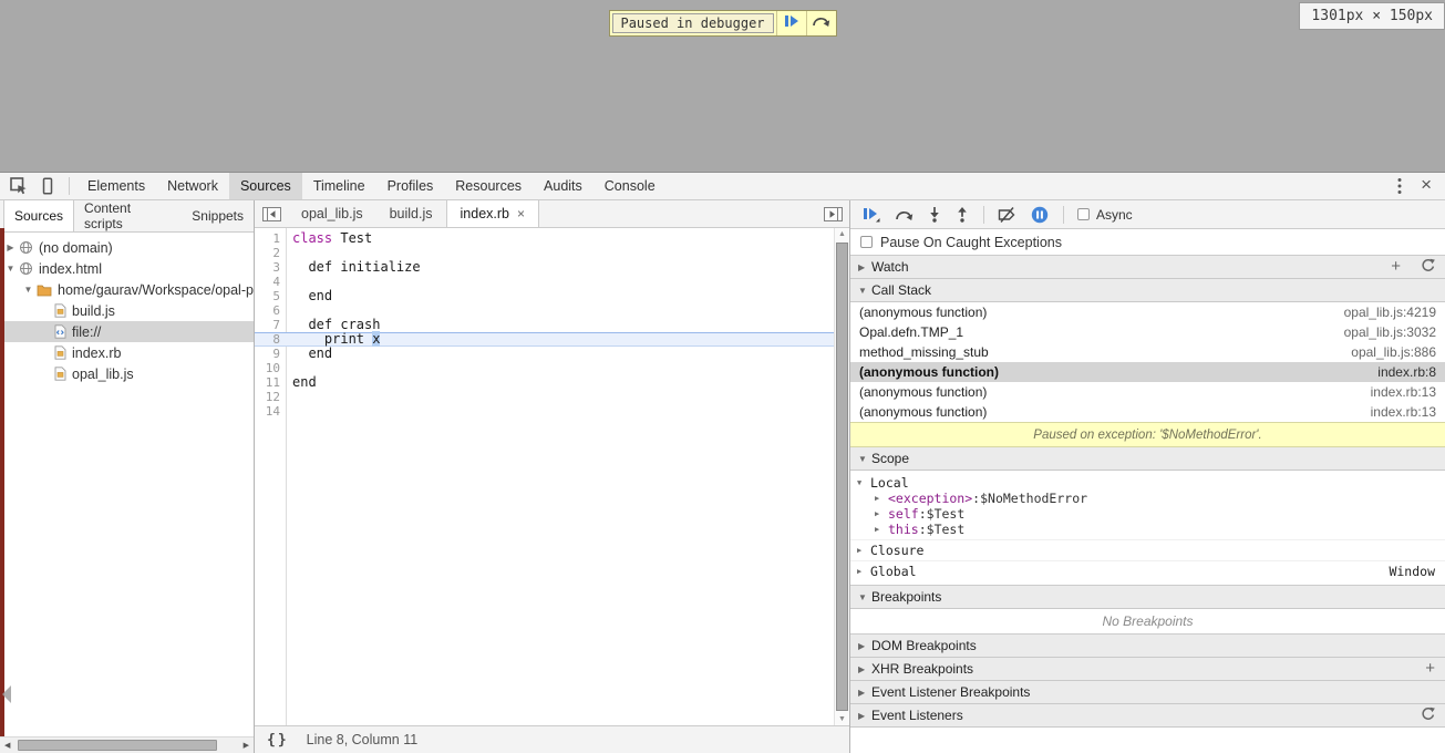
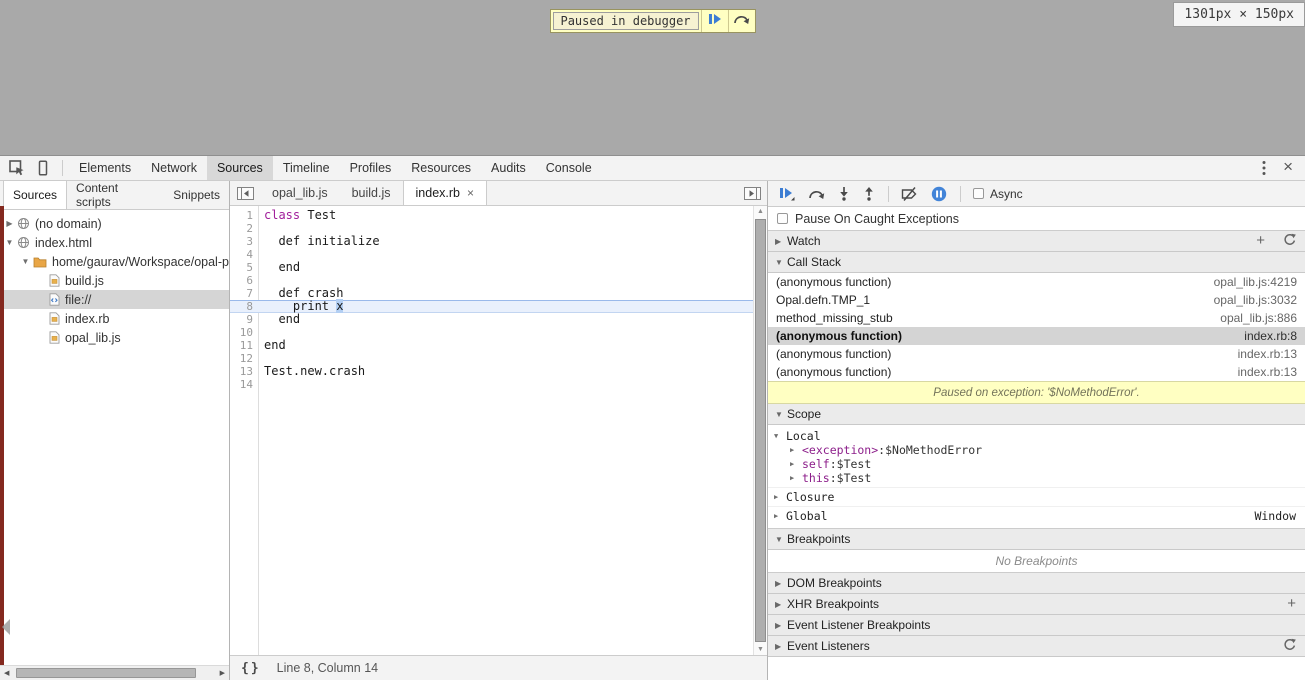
  Paused in debugger
  1301px × 150px
  Elements
  Network
  Sources
  Timeline
  Profiles
  Resources
  Audits
  Console
  ×
  Sources
  Content scripts
  Snippets
  ▶
  (no domain)
  ▼
  index.html
  ▼
  home/gaurav/Workspace/opal-p
  build.js
  file://
  index.rb
  opal_lib.js
  opal_lib.js
  build.js
  index.rb
  ×
  1
  class Test
  2
  3
  def initialize
  4
  5
  end
  6
  7
  def crash
  8
  print x
  9
  end
  10
  11
  end
  12
+ 13
+ Test.new.crash
  14
  {}
- Line 8, Column 11
+ Line 8, Column 14
  Async
  Pause On Caught Exceptions
  ▶
  Watch
  +
  ▼
  Call Stack
  (anonymous function)
  opal_lib.js:4219
  Opal.defn.TMP_1
  opal_lib.js:3032
  method_missing_stub
  opal_lib.js:886
  (anonymous function)
  index.rb:8
  (anonymous function)
  index.rb:13
  (anonymous function)
  index.rb:13
  Paused on exception: '$NoMethodError'.
  ▼
  Scope
  ▼
  Local
  ▶
  <exception>
  :
  $NoMethodError
  ▶
  self
  :
  $Test
  ▶
  this
  :
  $Test
  ▶
  Closure
  ▶
  Global
  Window
  ▼
  Breakpoints
  No Breakpoints
  ▶
  DOM Breakpoints
  ▶
  XHR Breakpoints
  +
  ▶
  Event Listener Breakpoints
  ▶
  Event Listeners
